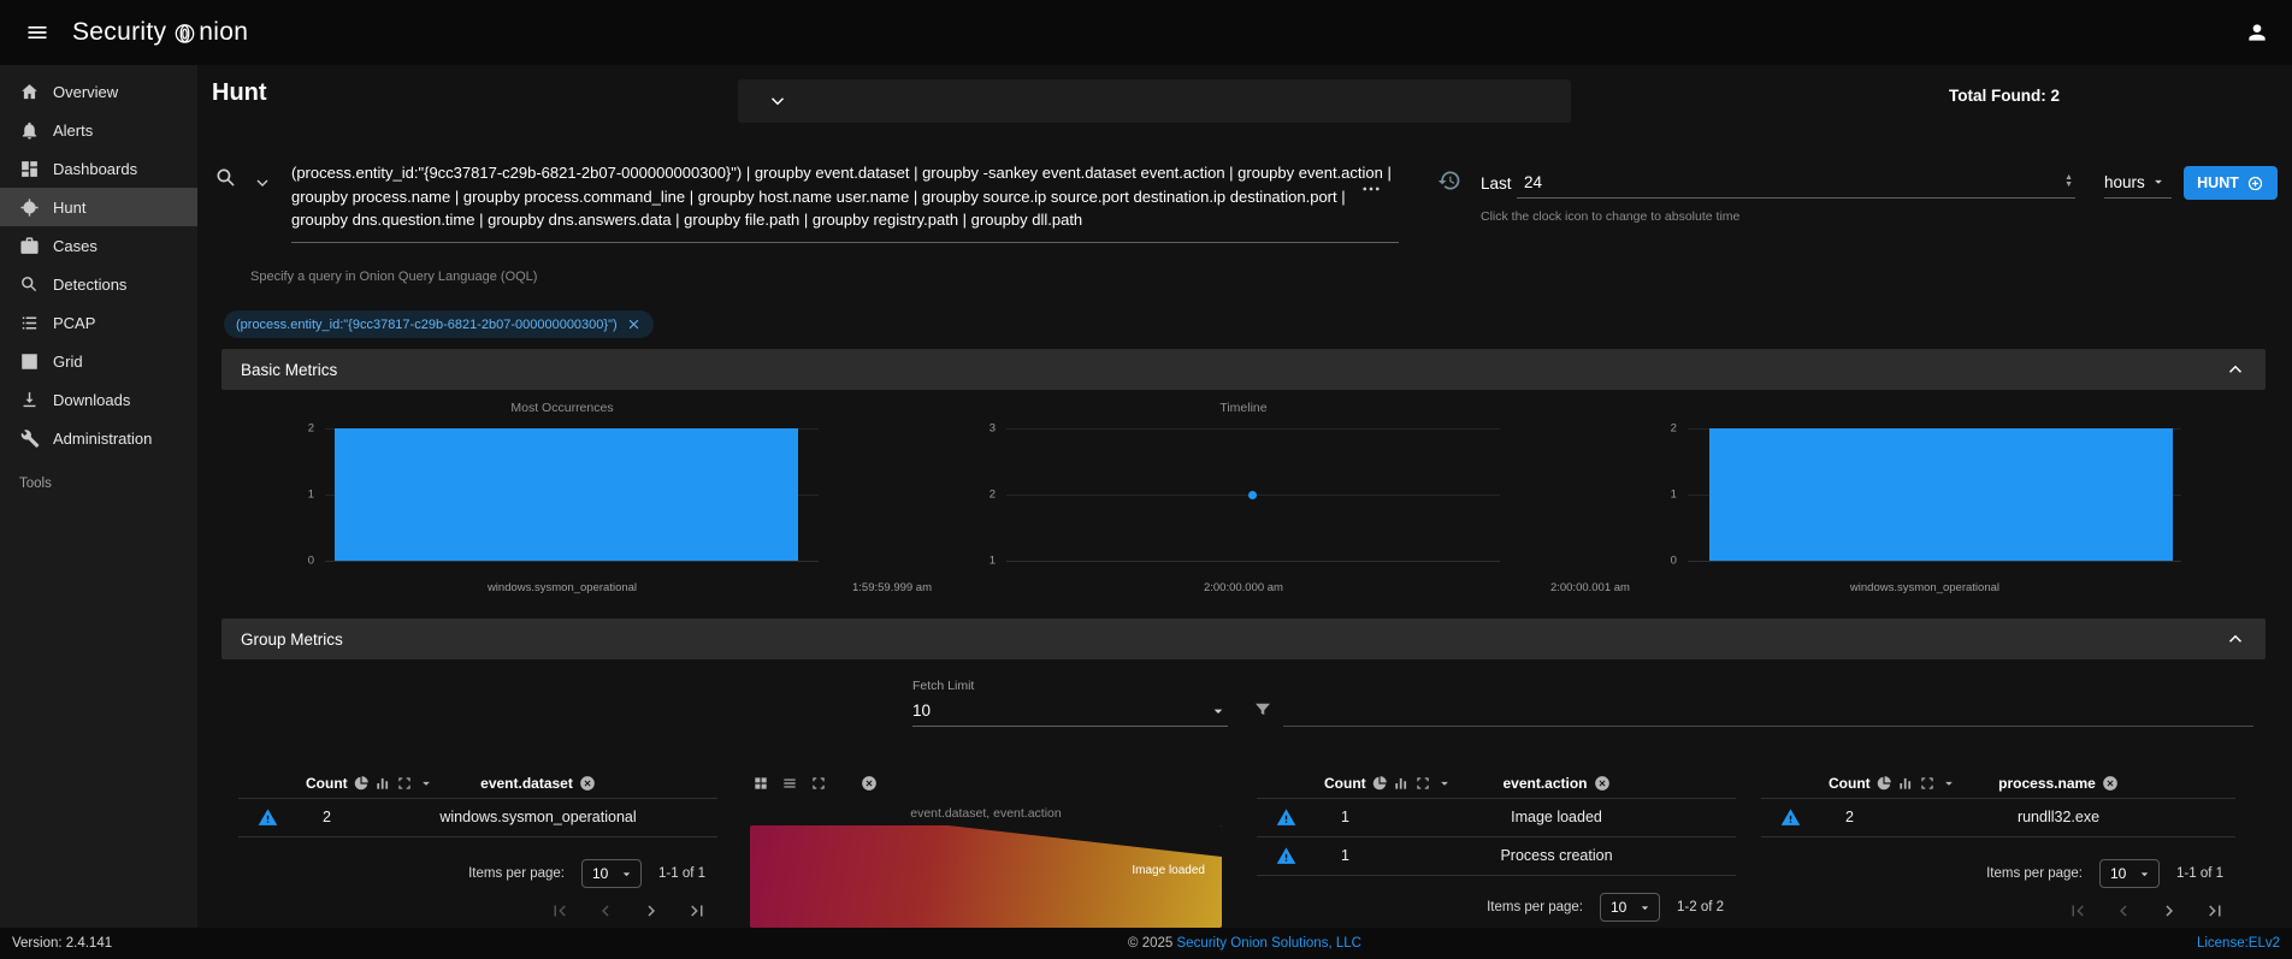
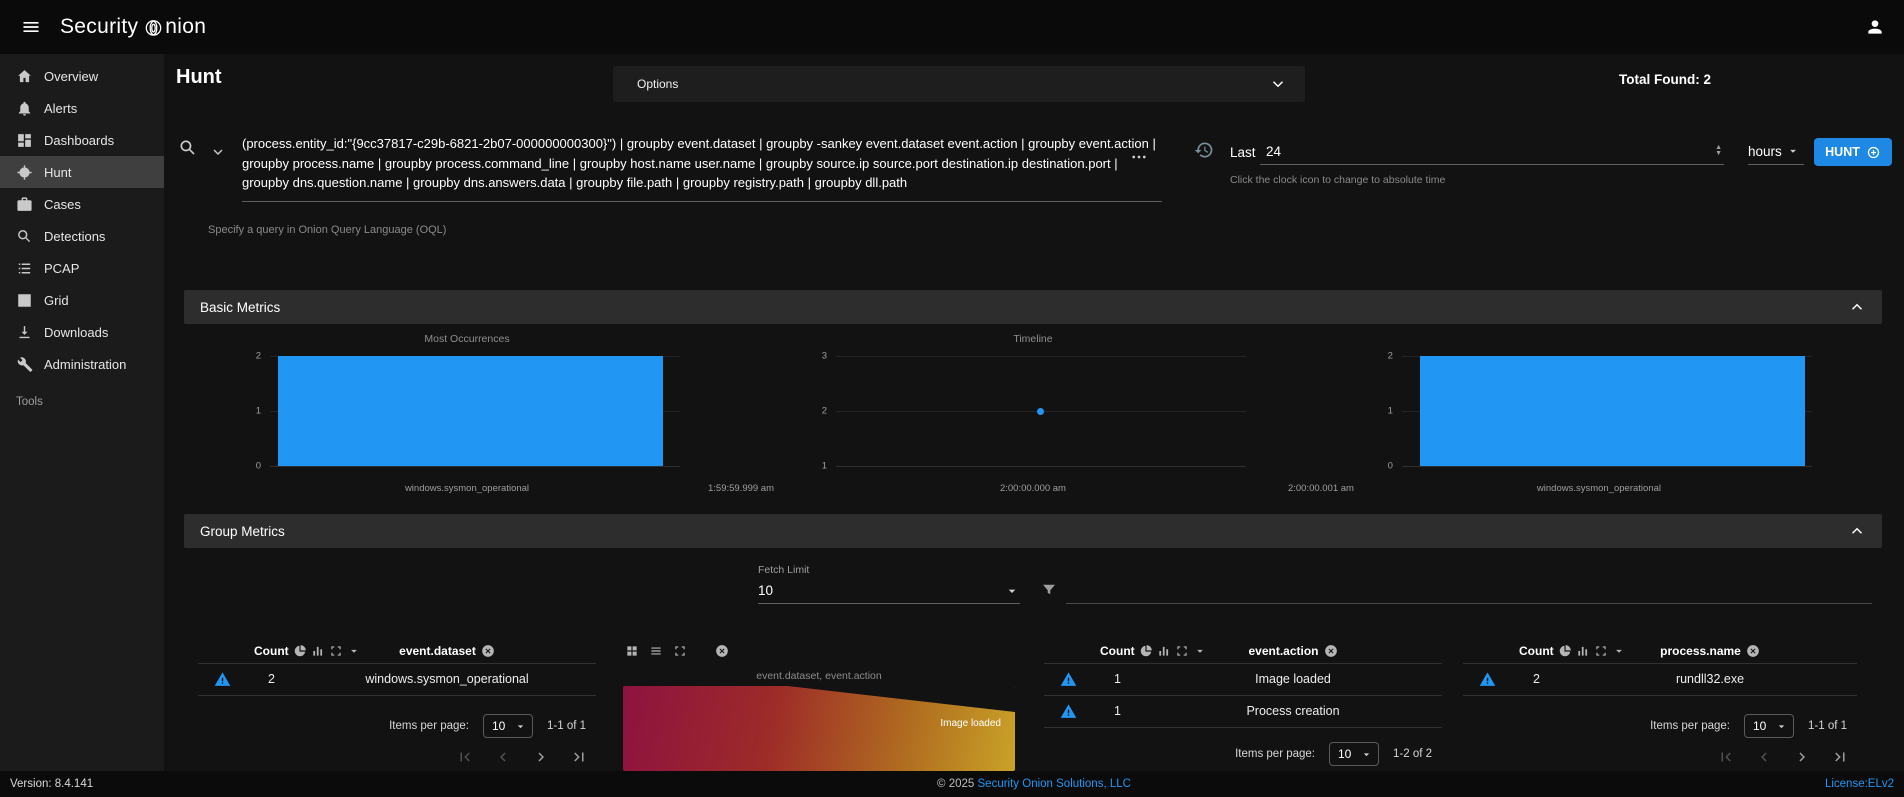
  Security
  nion
  Overview
  Alerts
  Dashboards
  Hunt
  Cases
  Detections
  PCAP
  Grid
  Downloads
  Administration
  Tools
  Hunt
+ Options
  Total Found: 2
- (process.entity_id:"{9cc37817-c29b-6821-2b07-000000000300}") | groupby event.dataset | groupby -sankey event.dataset event.action | groupby event.action | groupby process.name | groupby process.command_line | groupby host.name user.name | groupby source.ip source.port destination.ip destination.port | groupby dns.question.time | groupby dns.answers.data | groupby file.path | groupby registry.path | groupby dll.path
+ (process.entity_id:"{9cc37817-c29b-6821-2b07-000000000300}") | groupby event.dataset | groupby -sankey event.dataset event.action | groupby event.action | groupby process.name | groupby process.command_line | groupby host.name user.name | groupby source.ip source.port destination.ip destination.port | groupby dns.question.name | groupby dns.answers.data | groupby file.path | groupby registry.path | groupby dll.path
  Specify a query in Onion Query Language (OQL)
  Last
  24
  Click the clock icon to change to absolute time
  hours
  HUNT
- (process.entity_id:"{9cc37817-c29b-6821-2b07-000000000300}")
  Basic Metrics
  Most Occurrences
  2
  1
  0
  windows.sysmon_operational
  Timeline
  3
  2
  1
  1:59:59.999 am
  2:00:00.000 am
  2:00:00.001 am
  2
  1
  0
  windows.sysmon_operational
  Group Metrics
  Fetch Limit
  10
  Count
  event.dataset
  2
  windows.sysmon_operational
  Items per page:
  10
  1-1 of 1
  event.dataset, event.action
  Image loaded
  Count
  event.action
  1
  Image loaded
  1
  Process creation
  Items per page:
  10
  1-2 of 2
  Count
  process.name
  2
  rundll32.exe
  Items per page:
  10
  1-1 of 1
- Version: 2.4.141
+ Version: 8.4.141
  © 2025 Security Onion Solutions, LLC
  License:ELv2
